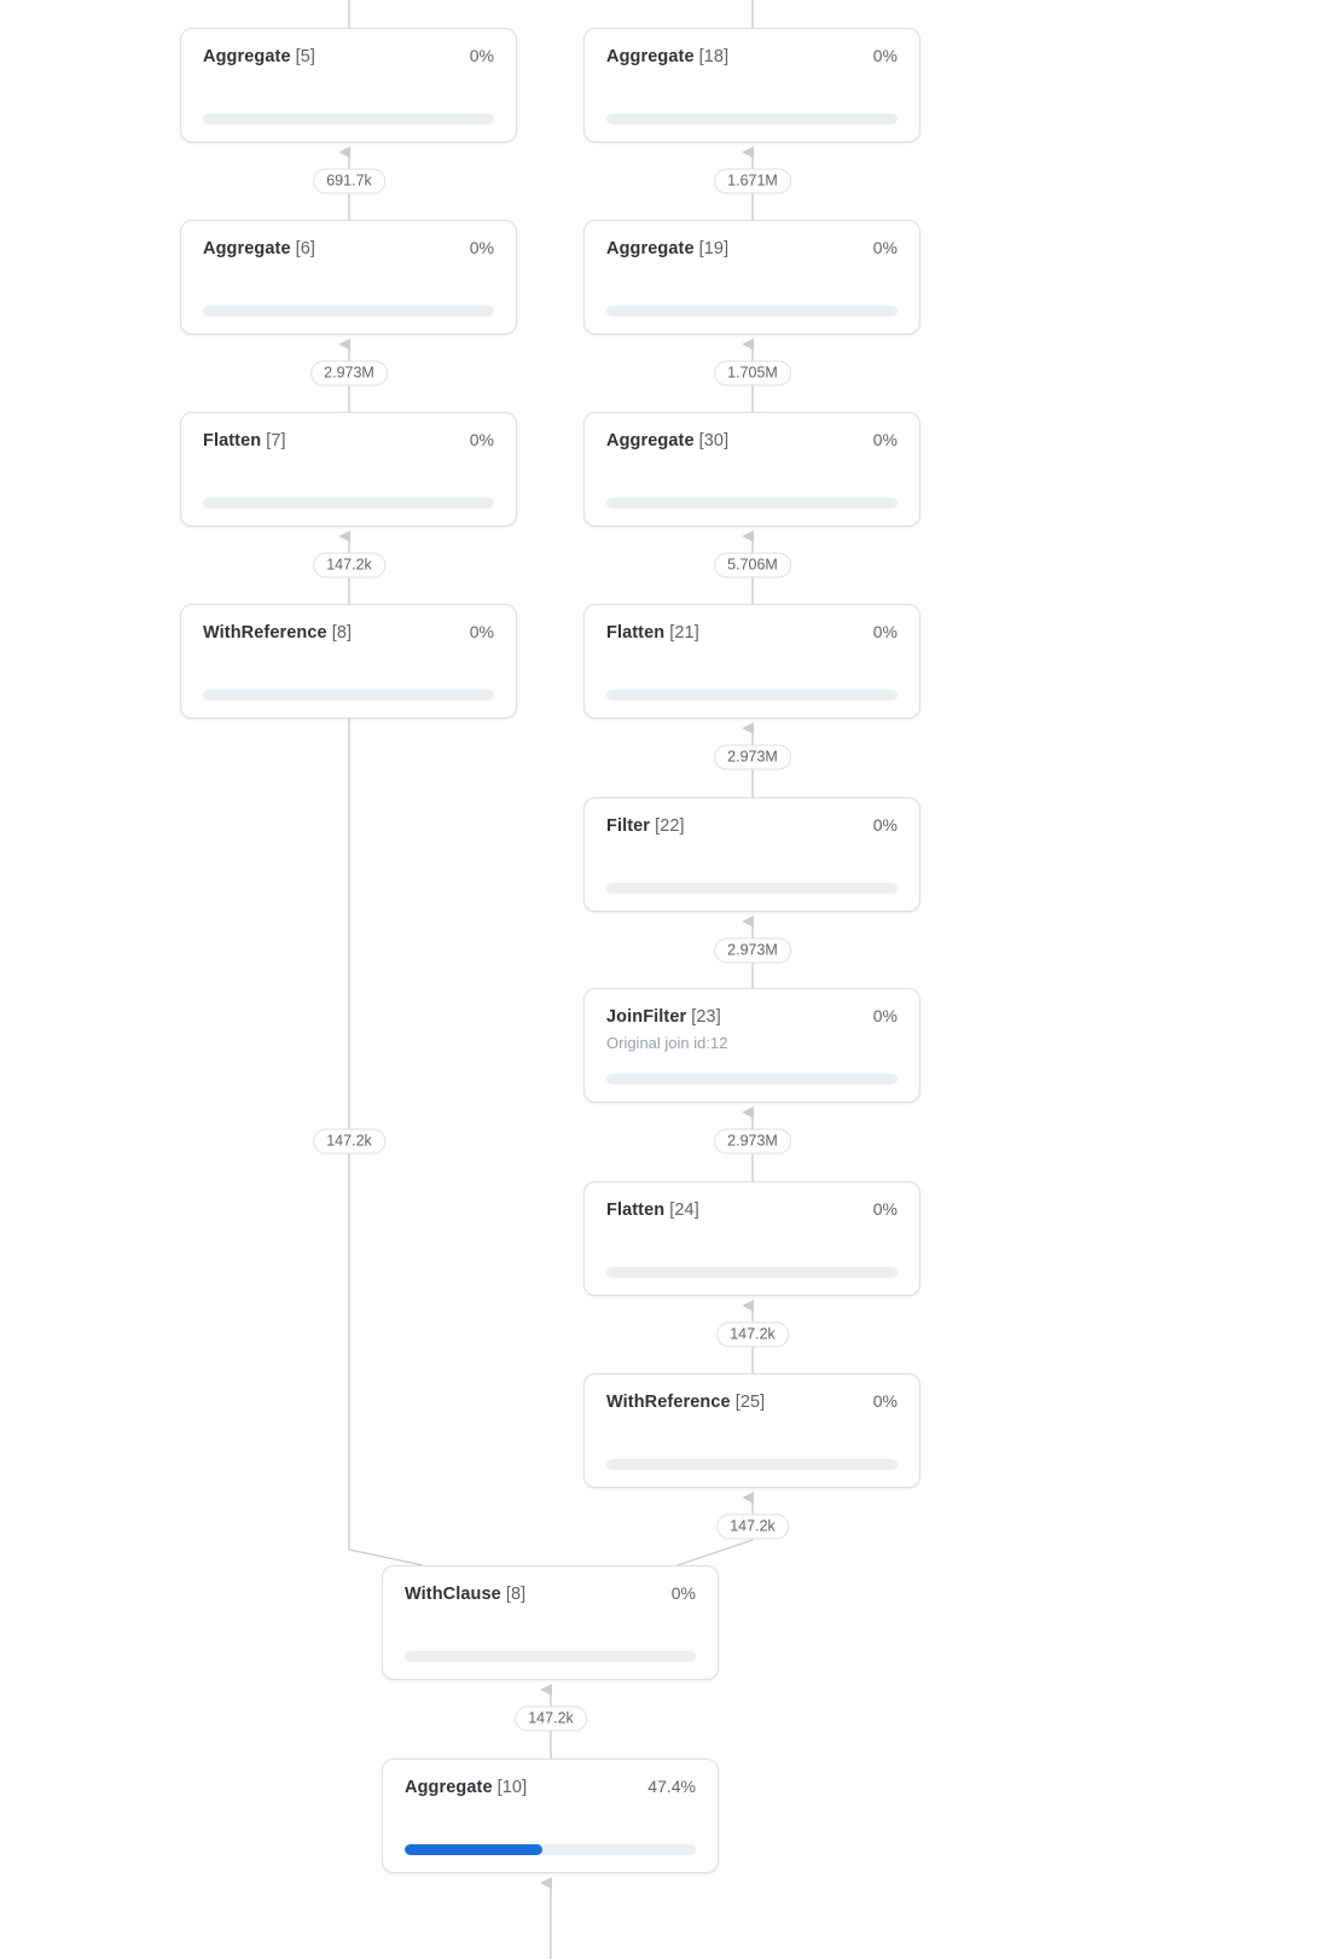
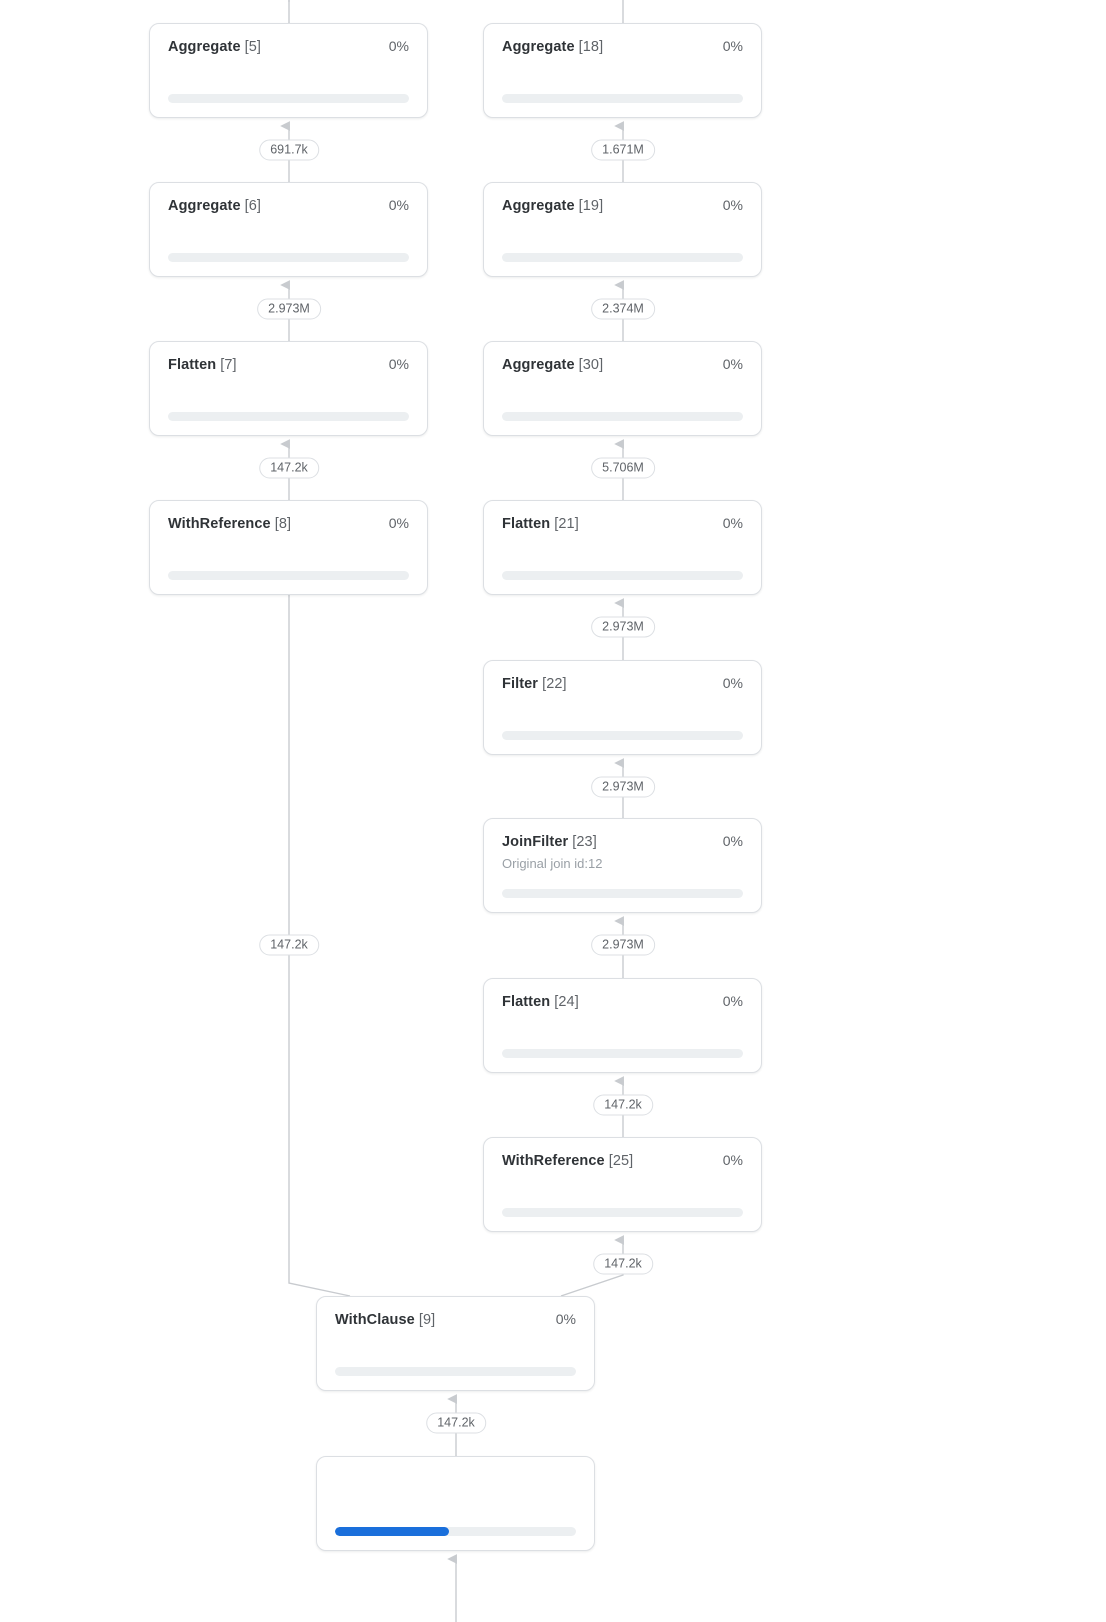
  Aggregate [5]
  0%
  Aggregate [6]
  0%
  Flatten [7]
  0%
  WithReference [8]
  0%
  Aggregate [18]
  0%
  Aggregate [19]
  0%
  Aggregate [30]
  0%
  Flatten [21]
  0%
  Filter [22]
  0%
  JoinFilter [23]
  0%
  Original join id:12
  Flatten [24]
  0%
  WithReference [25]
  0%
- WithClause [8]
+ WithClause [9]
  0%
- Aggregate [10]
- 47.4%
  691.7k
  2.973M
  147.2k
  147.2k
  1.671M
- 1.705M
+ 2.374M
  5.706M
  2.973M
  2.973M
  2.973M
  147.2k
  147.2k
  147.2k
